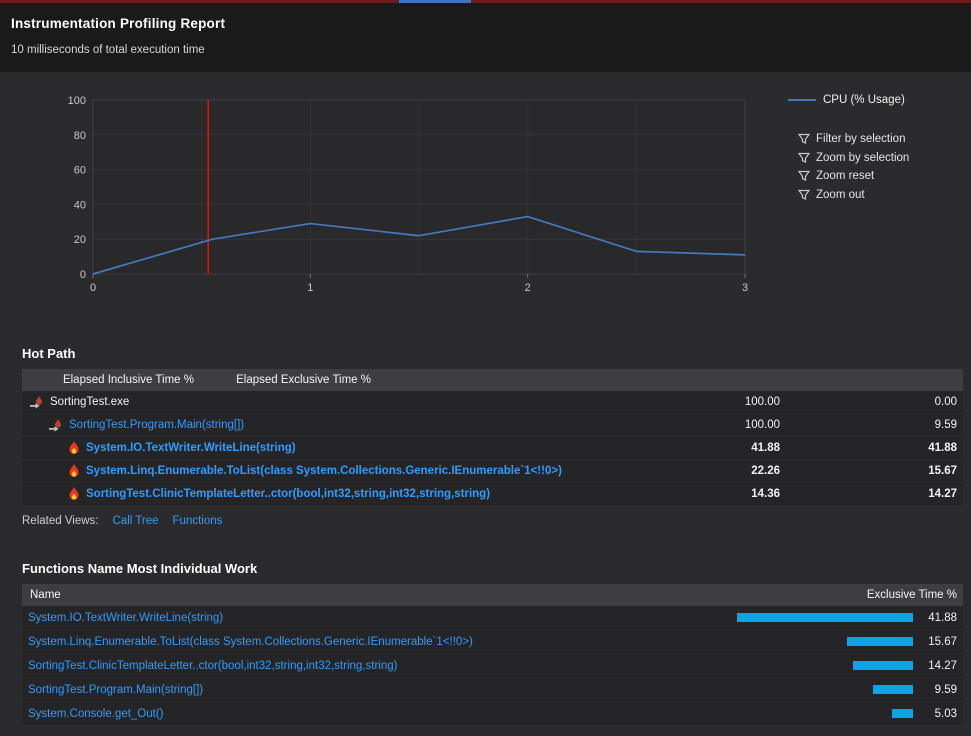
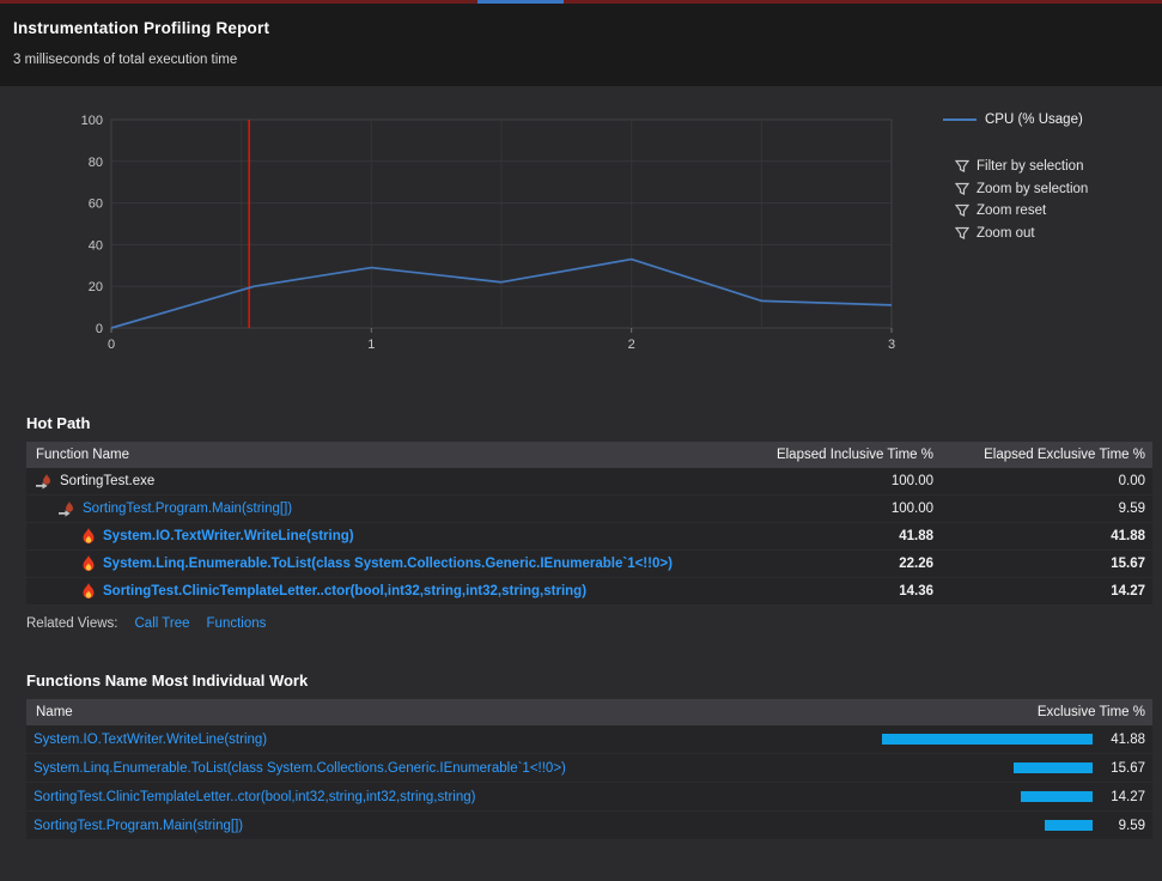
  Instrumentation Profiling Report
- 10 milliseconds of total execution time
+ 3 milliseconds of total execution time
  0
  20
  40
  60
  80
  100
  0
  1
  2
  3
  CPU (% Usage)
  Filter by selection
  Zoom by selection
  Zoom reset
  Zoom out
  Hot Path
+ Function Name
  Elapsed Inclusive Time %
  Elapsed Exclusive Time %
  SortingTest.exe
  100.00
  0.00
  SortingTest.Program.Main(string[])
  100.00
  9.59
  System.IO.TextWriter.WriteLine(string)
  41.88
  41.88
  System.Linq.Enumerable.ToList(class System.Collections.Generic.IEnumerable`1<!!0>)
  22.26
  15.67
  SortingTest.ClinicTemplateLetter..ctor(bool,int32,string,int32,string,string)
  14.36
  14.27
  Related Views:
  Call Tree
  Functions
  Functions Name Most Individual Work
  Name
  Exclusive Time %
  System.IO.TextWriter.WriteLine(string)
  41.88
  System.Linq.Enumerable.ToList(class System.Collections.Generic.IEnumerable`1<!!0>)
  15.67
  SortingTest.ClinicTemplateLetter..ctor(bool,int32,string,int32,string,string)
  14.27
  SortingTest.Program.Main(string[])
  9.59
- System.Console.get_Out()
- 5.03
